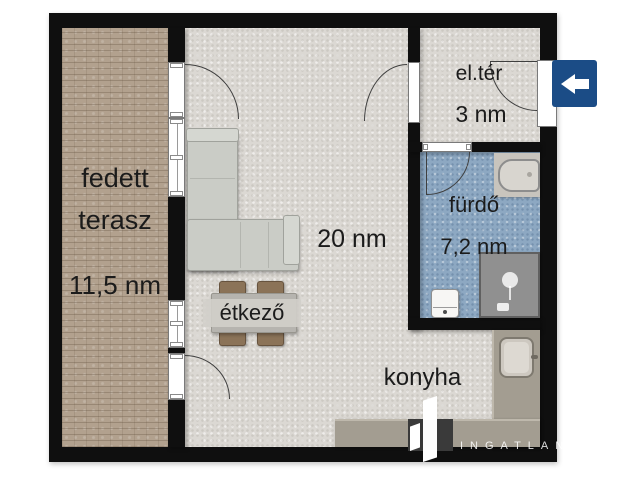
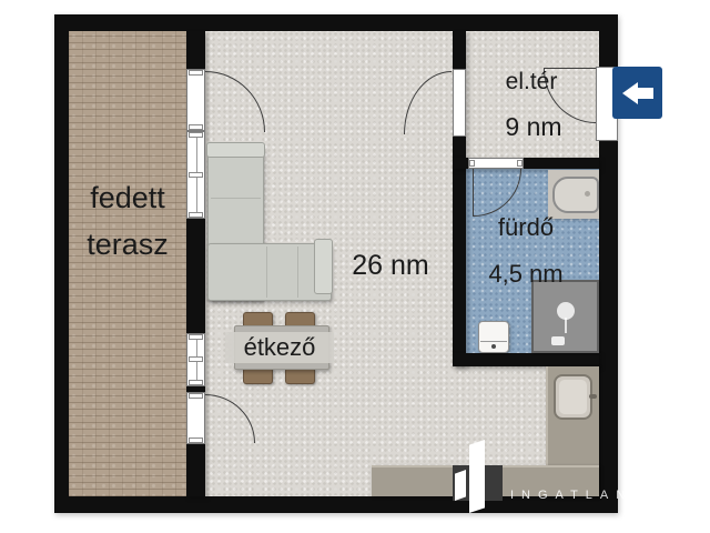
  fedett
  terasz
- 11,5 nm
- 20 nm
+ 26 nm
  étkező
- konyha
  el.tér
- 3 nm
+ 9 nm
  fürdő
- 7,2 nm
+ 4,5 nm
  INGATLAN
